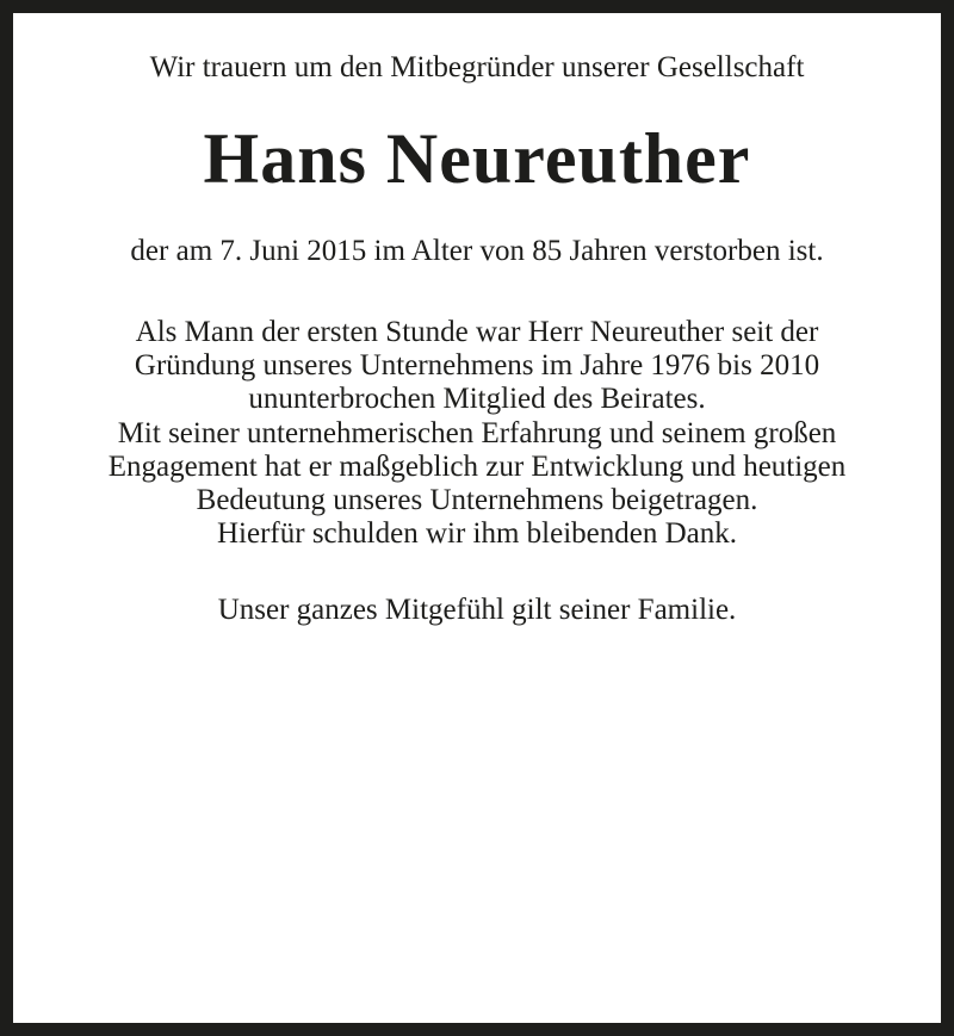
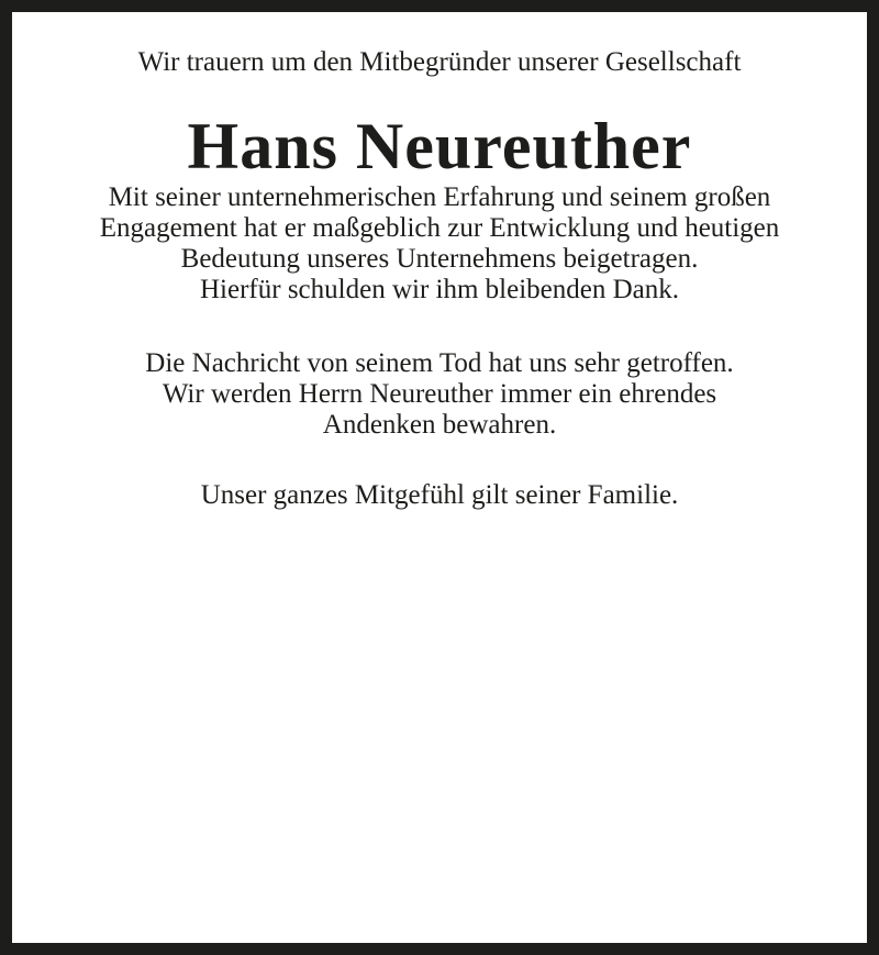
  Wir trauern um den Mitbegründer unserer Gesellschaft
  Hans Neureuther
- der am 7. Juni 2015 im Alter von 85 Jahren verstorben ist.
- Als Mann der ersten Stunde war Herr Neureuther seit der
- Gründung unseres Unternehmens im Jahre 1976 bis 2010
- ununterbrochen Mitglied des Beirates.
  Mit seiner unternehmerischen Erfahrung und seinem großen
  Engagement hat er maßgeblich zur Entwicklung und heutigen
  Bedeutung unseres Unternehmens beigetragen.
  Hierfür schulden wir ihm bleibenden Dank.
+ Die Nachricht von seinem Tod hat uns sehr getroffen.
+ Wir werden Herrn Neureuther immer ein ehrendes
+ Andenken bewahren.
  Unser ganzes Mitgefühl gilt seiner Familie.
